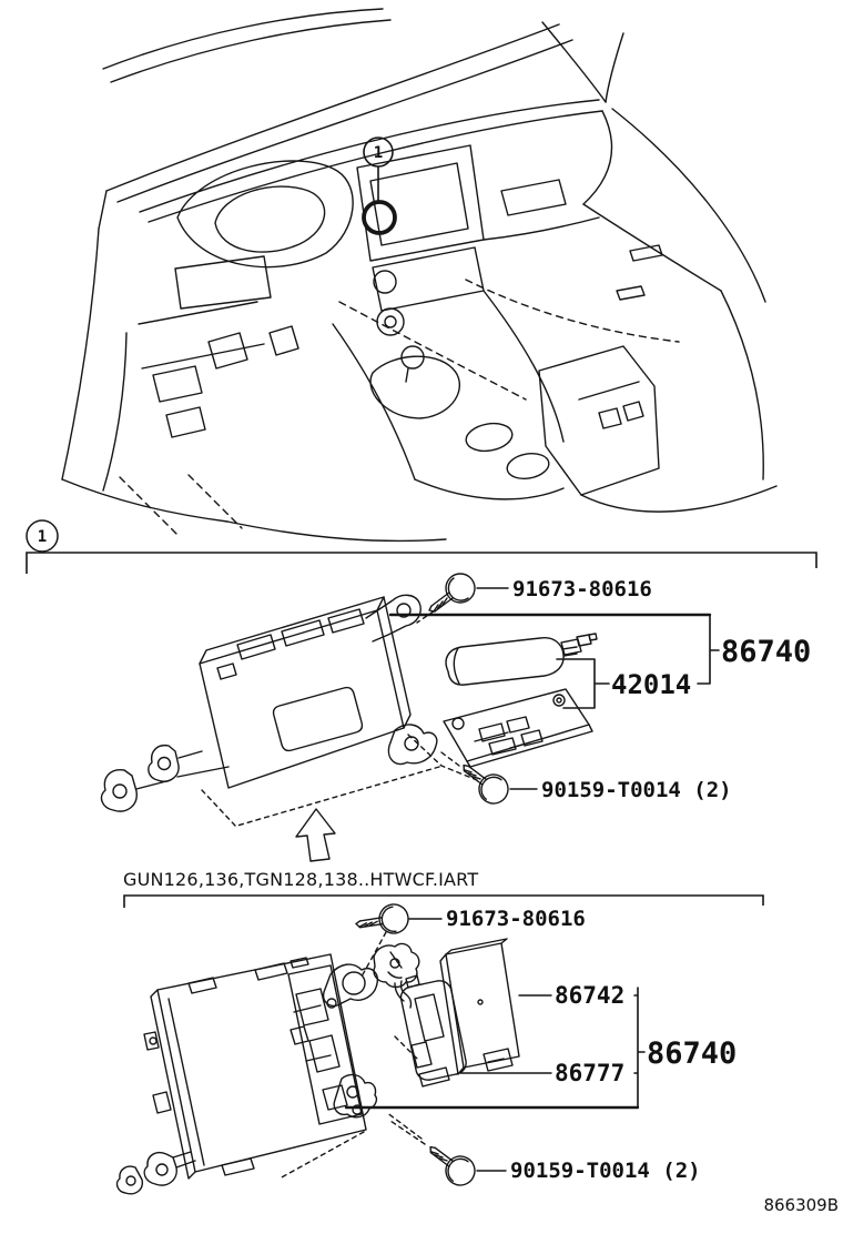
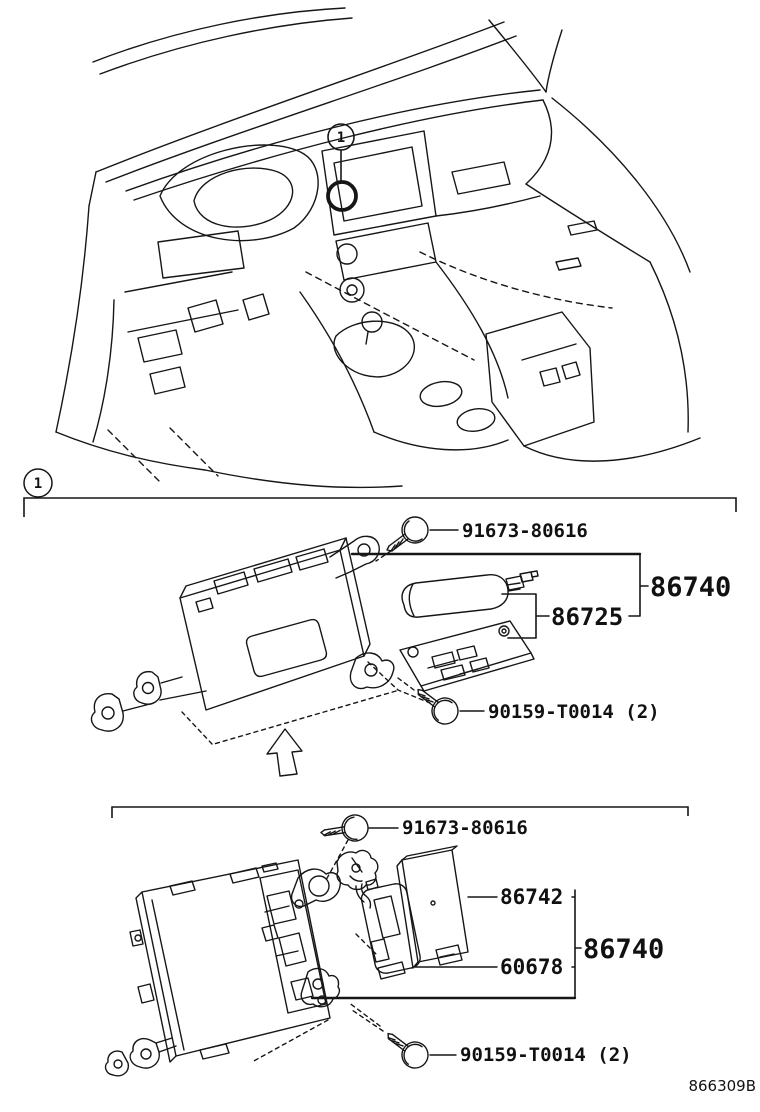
  1
  1
  91673-80616
  86740
- 42014
+ 86725
  90159-T0014 (2)
- GUN126,136,TGN128,138..HTWCF.IART
  91673-80616
  86742
  86740
- 86777
+ 60678
  90159-T0014 (2)
  866309B
